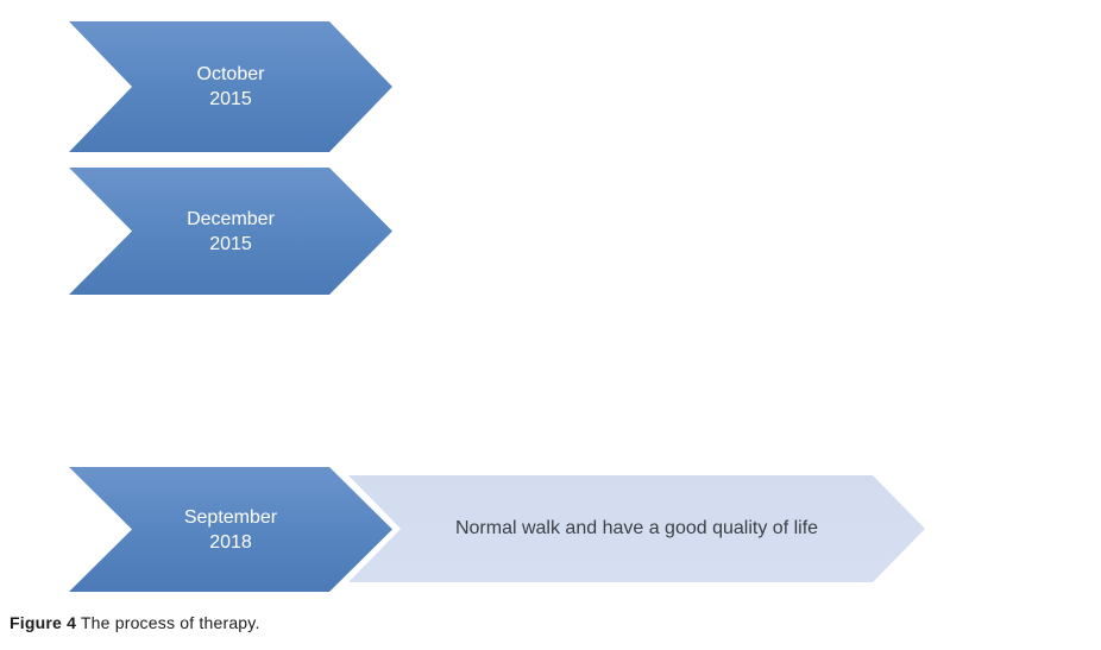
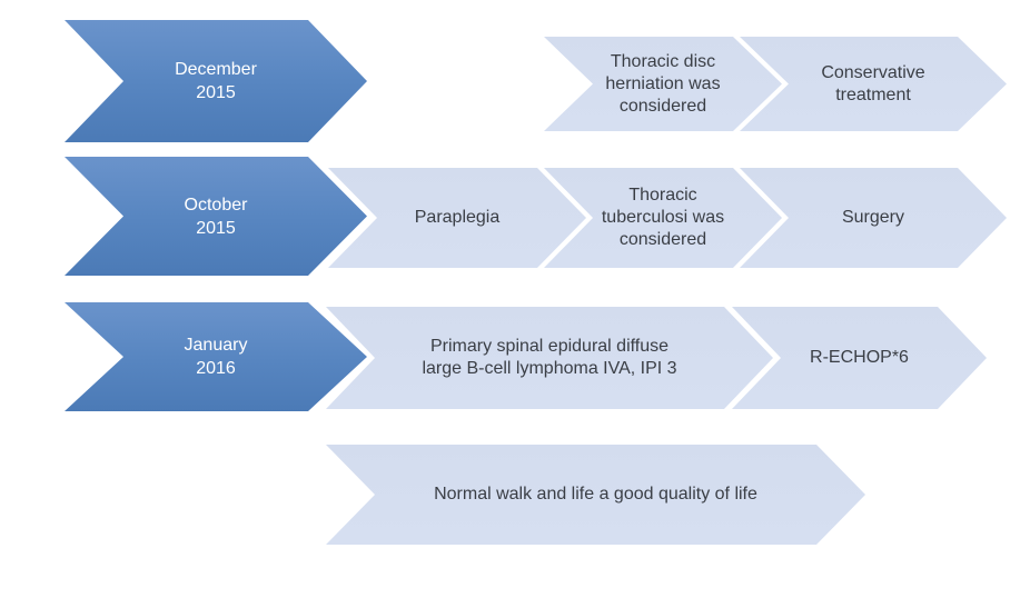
+ Thoracic disc herniation was considered
+ Conservative treatment
- October
+ December
  2015
+ Paraplegia
+ Thoracic tuberculosi was considered
+ Surgery
- December
+ October
  2015
+ Primary spinal epidural diffuse large B-cell lymphoma IVA, IPI 3
+ R-ECHOP*6
+ January
+ 2016
- Normal walk and have a good quality of life
+ Normal walk and life a good quality of life
- September
- 2018
- Figure 4 The process of therapy.
